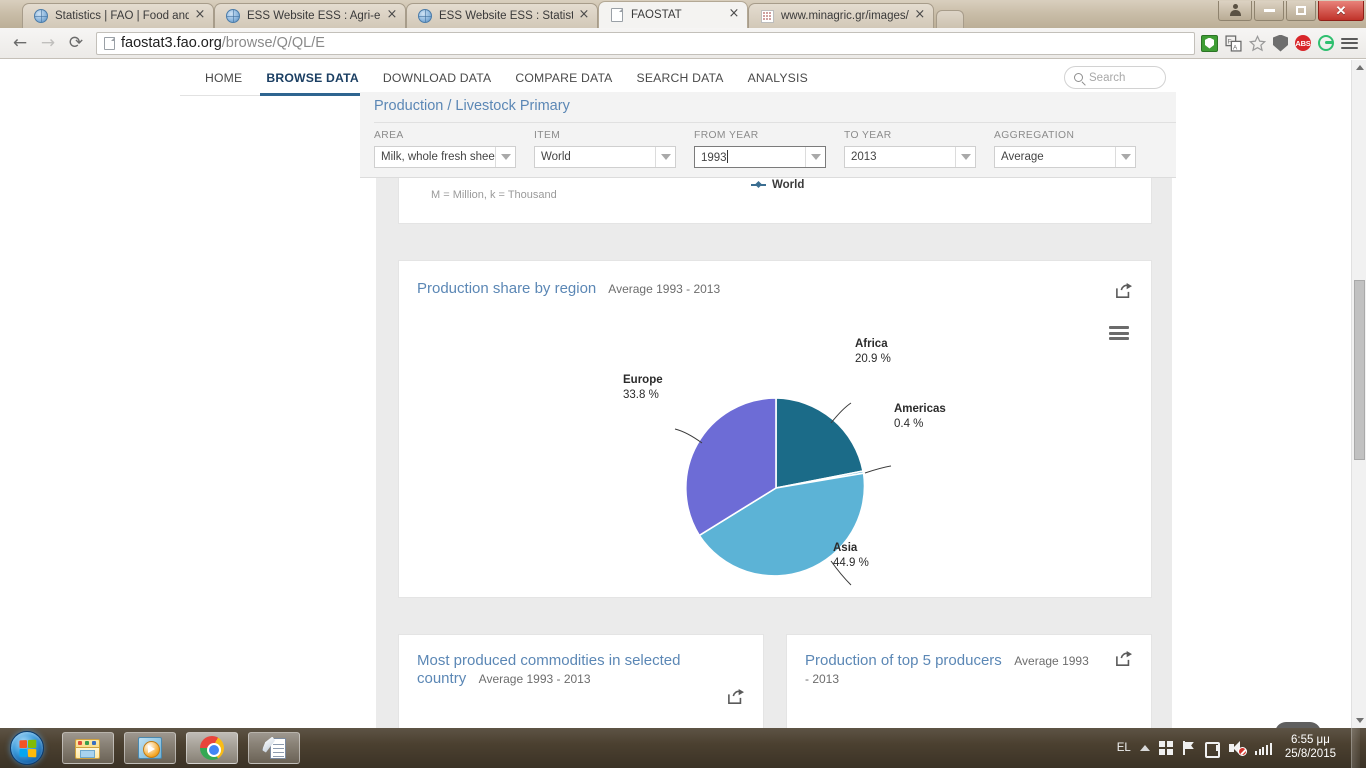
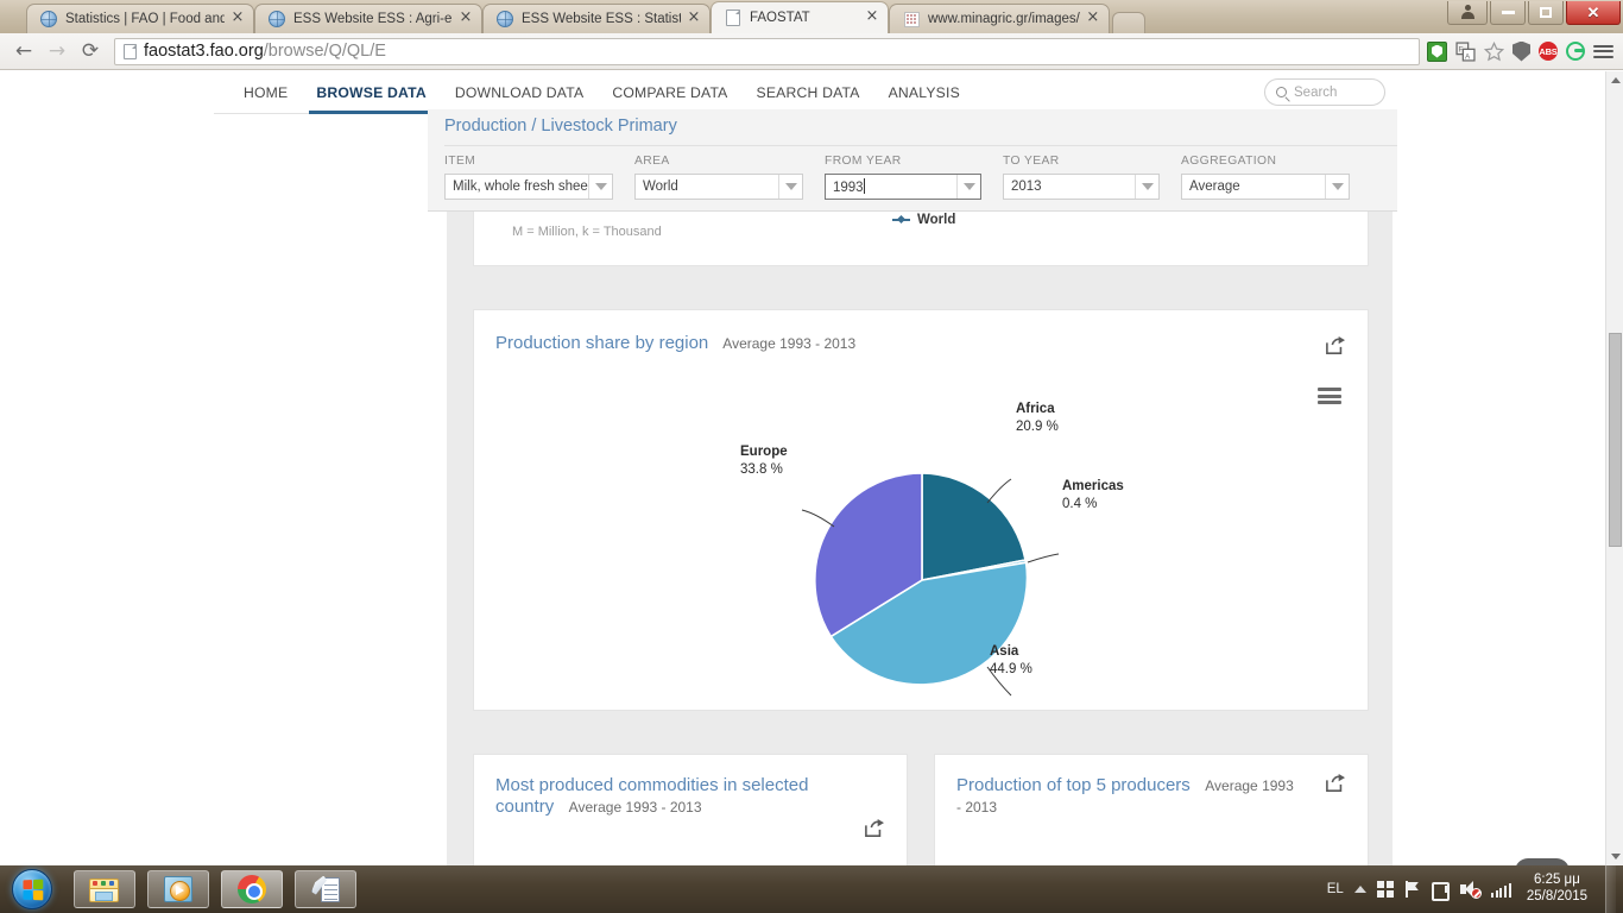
  Statistics | FAO | Food and
  ×
  ESS Website ESS : Agri-e
  ×
  ESS Website ESS : Statist
  ×
  FAOSTAT
  ×
  www.minagric.gr/images/
  ×
  ✕
  ←
  →
  ⟳
  faostat3.fao.org/browse/Q/QL/E
  ABS
  HOME
  BROWSE DATA
  DOWNLOAD DATA
  COMPARE DATA
  SEARCH DATA
  ANALYSIS
  Search
  World
  M = Million, k = Thousand
  Production / Livestock Primary
- AREA
+ ITEM
  Milk, whole fresh shee
- ITEM
+ AREA
  World
  FROM YEAR
  1993
  TO YEAR
  2013
  AGGREGATION
  Average
  Production share by region
  Average 1993 - 2013
  Africa
  20.9 %
  Americas
  0.4 %
  Asia
  44.9 %
  Europe
  33.8 %
  Most produced commodities in selected country Average 1993 - 2013
  Production of top 5 producers Average 1993 - 2013
  EL
- 6:55 μμ
+ 6:25 μμ
  25/8/2015
